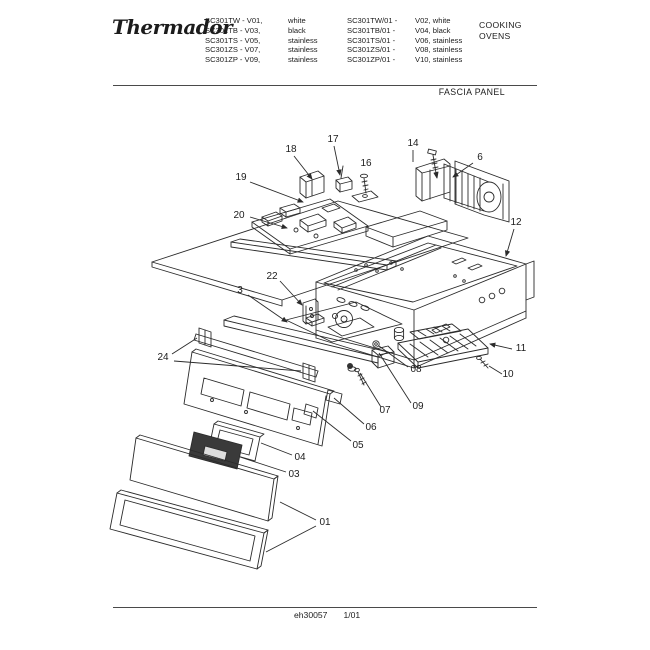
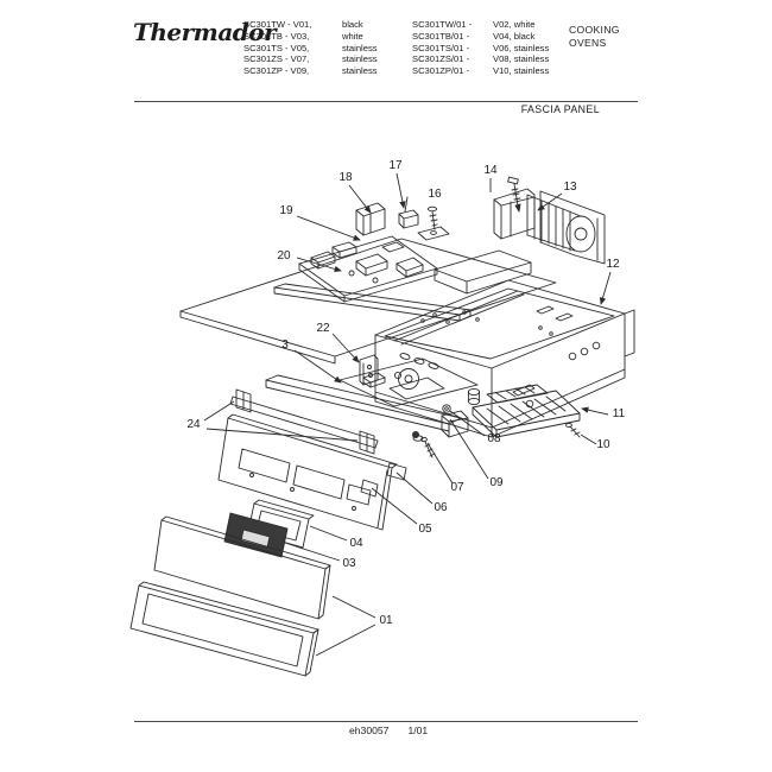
  Thermador
  SC301TW - V01,
- white
+ black
  SC301TW/01 -
  V02, white
  SC301TB - V03,
- black
+ white
  SC301TB/01 -
  V04, black
  SC301TS - V05,
  stainless
  SC301TS/01 -
  V06, stainless
  SC301ZS - V07,
  stainless
  SC301ZS/01 -
  V08, stainless
  SC301ZP - V09,
  stainless
  SC301ZP/01 -
  V10, stainless
  COOKING
  OVENS
  FASCIA PANEL
  18
  17
  16
  14
- 6
+ 13
  12
  19
  20
  22
  3
  24
  11
  10
  08
  09
  07
  06
  05
  04
  03
  01
  eh30057 1/01
